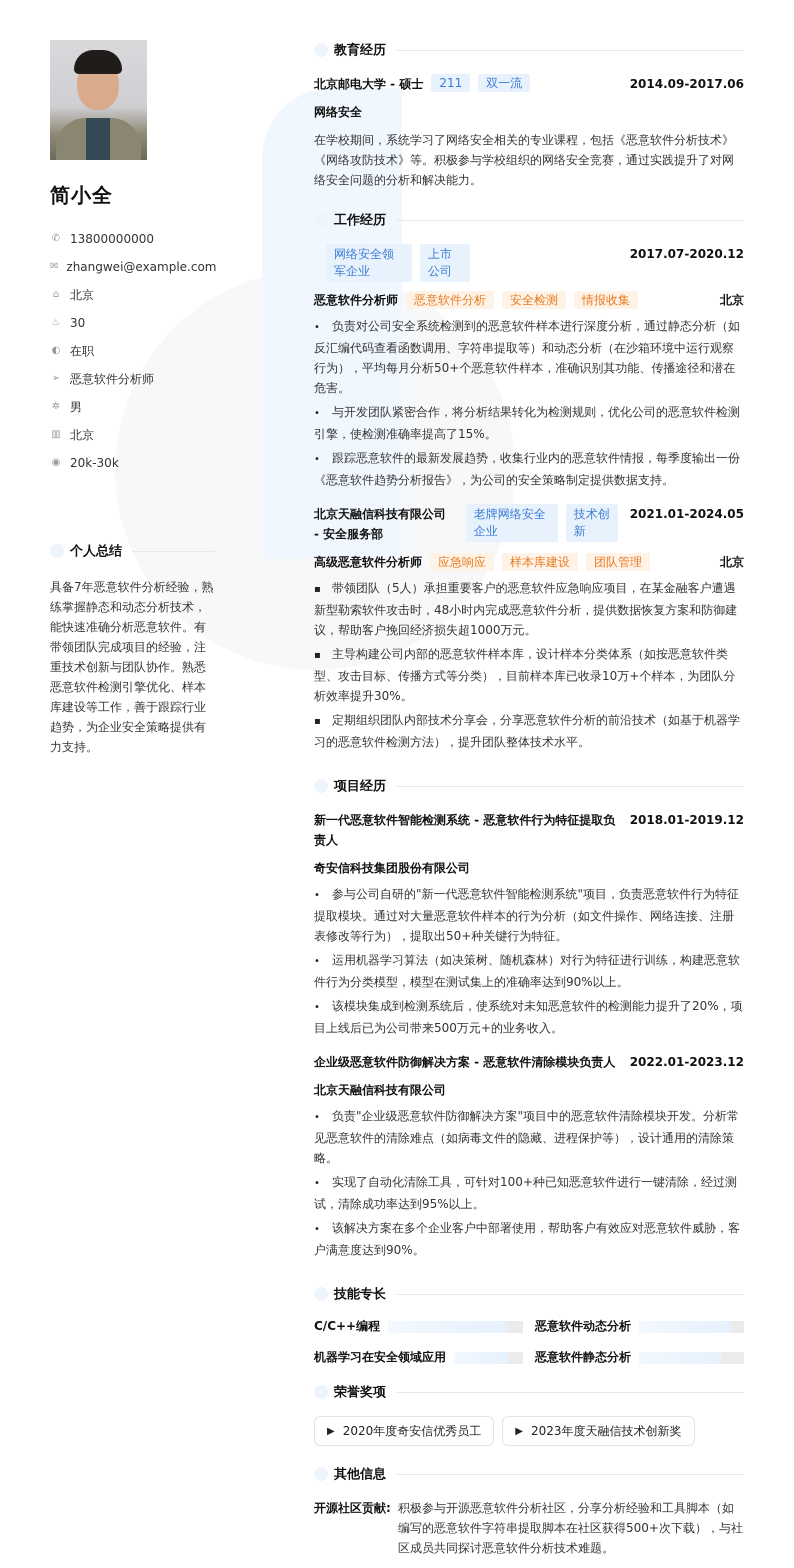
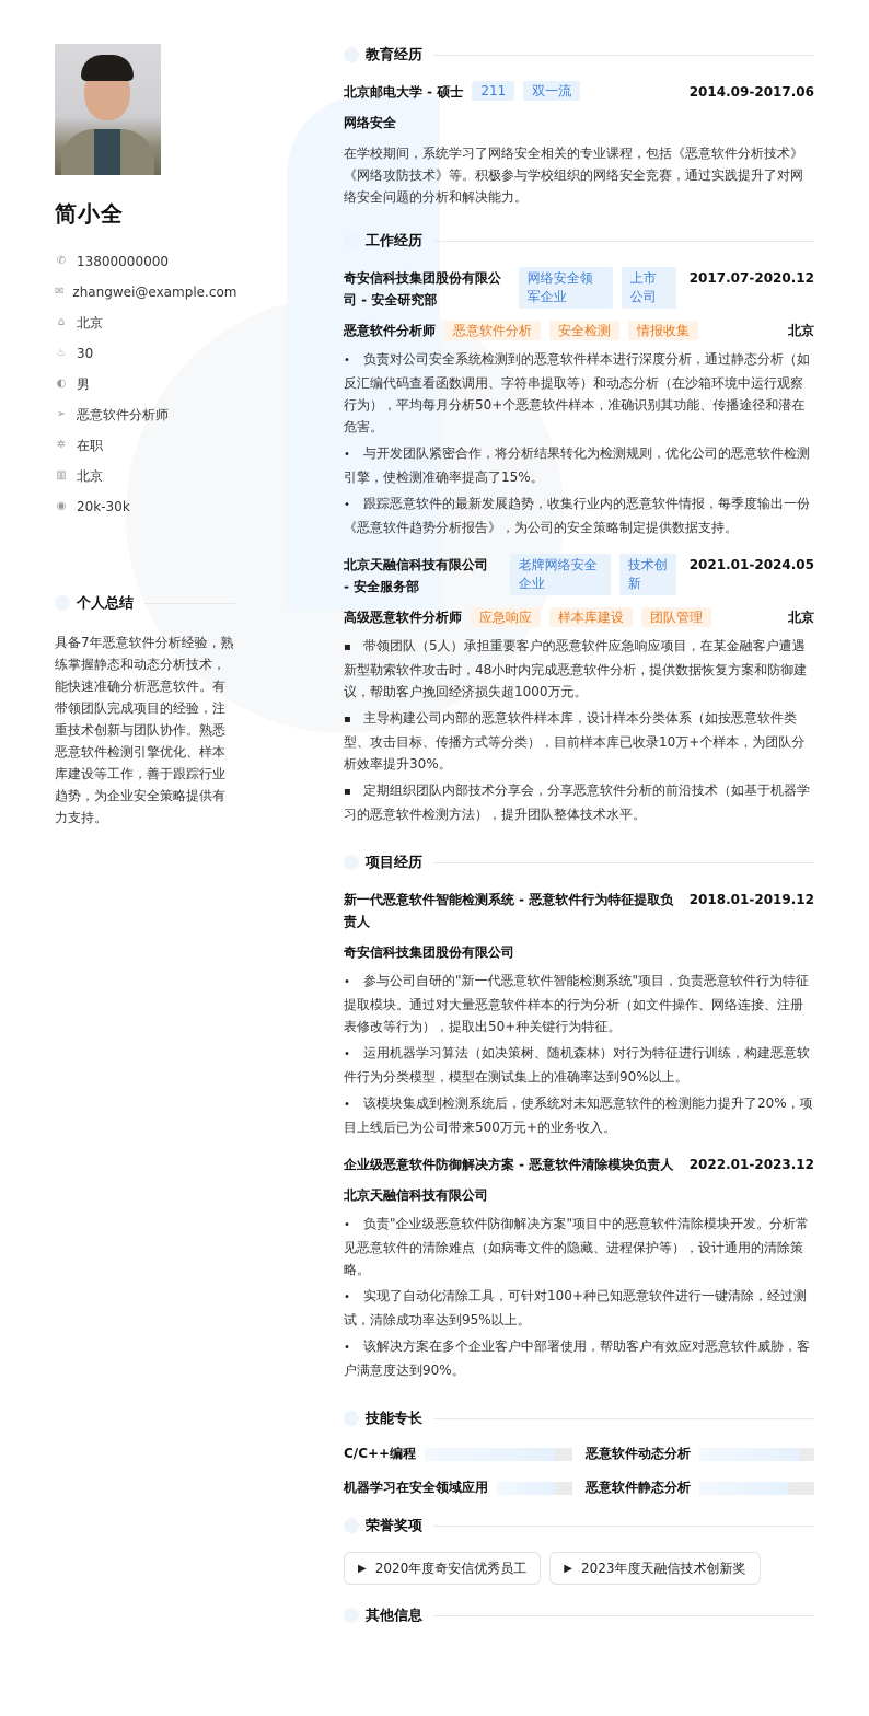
  简小全
  ✆
  13800000000
  ✉
  zhangwei@example.com
  ⌂
  北京
  ♨
  30
  ◐
- 在职
+ 男
  ➢
  恶意软件分析师
  ✲
- 男
+ 在职
  ▥
  北京
  ◉
  20k-30k
  个人总结
  具备7年恶意软件分析经验，熟练掌握静态和动态分析技术，能快速准确分析恶意软件。有带领团队完成项目的经验，注重技术创新与团队协作。熟悉恶意软件检测引擎优化、样本库建设等工作，善于跟踪行业趋势，为企业安全策略提供有力支持。
  教育经历
  北京邮电大学 - 硕士
  211
  双一流
  2014.09-2017.06
  网络安全
  在学校期间，系统学习了网络安全相关的专业课程，包括《恶意软件分析技术》《网络攻防技术》等。积极参与学校组织的网络安全竞赛，通过实践提升了对网络安全问题的分析和解决能力。
  工作经历
+ 奇安信科技集团股份有限公司 - 安全研究部
  网络安全领军企业
  上市公司
  2017.07-2020.12
  恶意软件分析师
  恶意软件分析
  安全检测
  情报收集
  北京
  • 负责对公司安全系统检测到的恶意软件样本进行深度分析，通过静态分析（如反汇编代码查看函数调用、字符串提取等）和动态分析（在沙箱环境中运行观察行为），平均每月分析50+个恶意软件样本，准确识别其功能、传播途径和潜在危害。
  • 与开发团队紧密合作，将分析结果转化为检测规则，优化公司的恶意软件检测引擎，使检测准确率提高了15%。
  • 跟踪恶意软件的最新发展趋势，收集行业内的恶意软件情报，每季度输出一份《恶意软件趋势分析报告》，为公司的安全策略制定提供数据支持。
  北京天融信科技有限公司 - 安全服务部
  老牌网络安全企业
  技术创新
  2021.01-2024.05
  高级恶意软件分析师
  应急响应
  样本库建设
  团队管理
  北京
  ▪ 带领团队（5人）承担重要客户的恶意软件应急响应项目，在某金融客户遭遇新型勒索软件攻击时，48小时内完成恶意软件分析，提供数据恢复方案和防御建议，帮助客户挽回经济损失超1000万元。
  ▪ 主导构建公司内部的恶意软件样本库，设计样本分类体系（如按恶意软件类型、攻击目标、传播方式等分类），目前样本库已收录10万+个样本，为团队分析效率提升30%。
  ▪ 定期组织团队内部技术分享会，分享恶意软件分析的前沿技术（如基于机器学习的恶意软件检测方法），提升团队整体技术水平。
  项目经历
  新一代恶意软件智能检测系统 - 恶意软件行为特征提取负责人
  2018.01-2019.12
  奇安信科技集团股份有限公司
  • 参与公司自研的"新一代恶意软件智能检测系统"项目，负责恶意软件行为特征提取模块。通过对大量恶意软件样本的行为分析（如文件操作、网络连接、注册表修改等行为），提取出50+种关键行为特征。
  • 运用机器学习算法（如决策树、随机森林）对行为特征进行训练，构建恶意软件行为分类模型，模型在测试集上的准确率达到90%以上。
  • 该模块集成到检测系统后，使系统对未知恶意软件的检测能力提升了20%，项目上线后已为公司带来500万元+的业务收入。
  企业级恶意软件防御解决方案 - 恶意软件清除模块负责人
  2022.01-2023.12
  北京天融信科技有限公司
  • 负责"企业级恶意软件防御解决方案"项目中的恶意软件清除模块开发。分析常见恶意软件的清除难点（如病毒文件的隐藏、进程保护等），设计通用的清除策略。
  • 实现了自动化清除工具，可针对100+种已知恶意软件进行一键清除，经过测试，清除成功率达到95%以上。
  • 该解决方案在多个企业客户中部署使用，帮助客户有效应对恶意软件威胁，客户满意度达到90%。
  技能专长
  C/C++编程
  恶意软件动态分析
  机器学习在安全领域应用
  恶意软件静态分析
  荣誉奖项
  ▶
  2020年度奇安信优秀员工
  ▶
  2023年度天融信技术创新奖
  其他信息
- 开源社区贡献:
- 积极参与开源恶意软件分析社区，分享分析经验和工具脚本（如编写的恶意软件字符串提取脚本在社区获得500+次下载），与社区成员共同探讨恶意软件分析技术难题。
